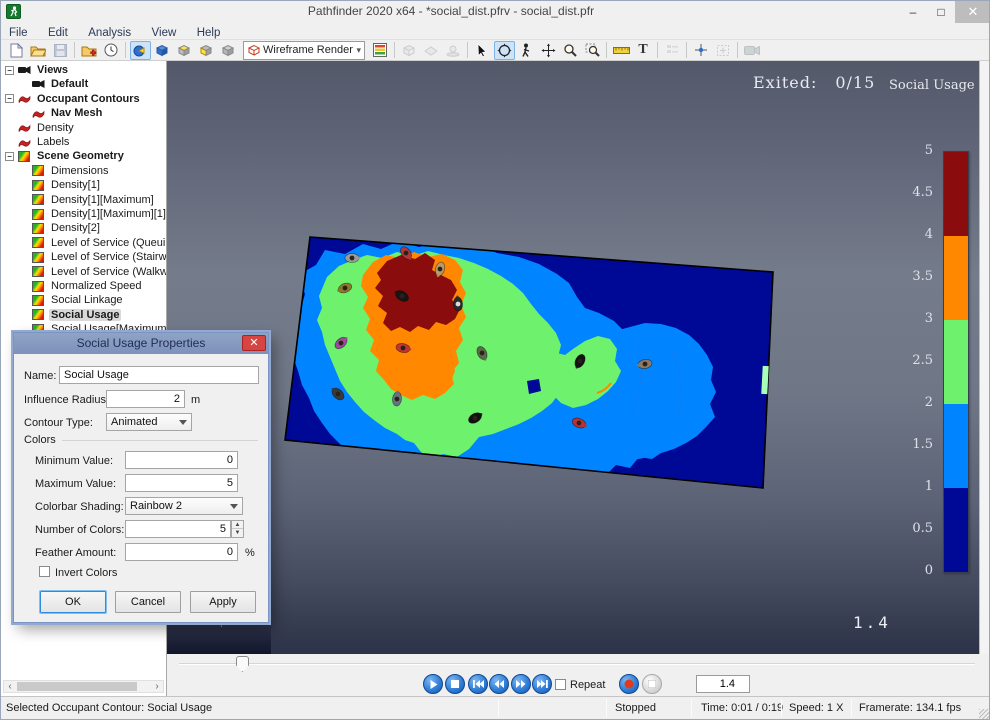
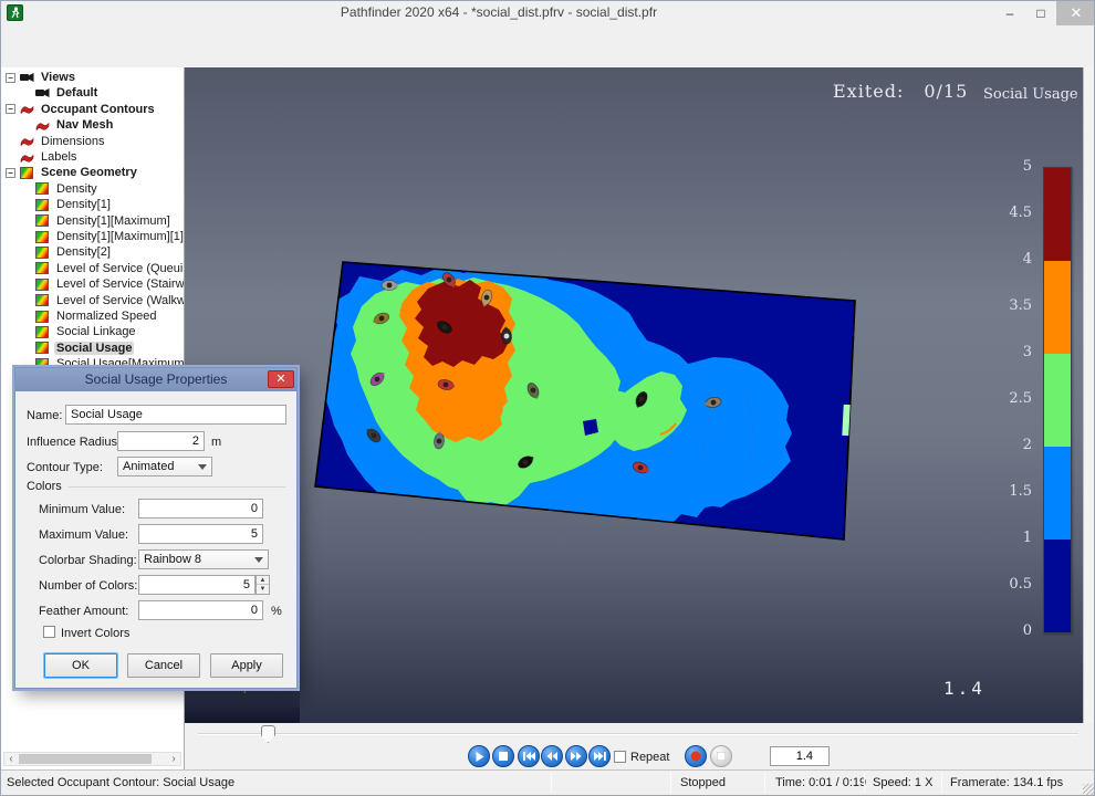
  Pathfinder 2020 x64 - *social_dist.pfrv - social_dist.pfr
  –
  □
  ✕
- File Edit Analysis View Help
- Wireframe Render
- ▾
- T
  −
  Views
  Default
  −
  Occupant Contours
  Nav Mesh
- Density
+ Dimensions
  Labels
  −
  Scene Geometry
- Dimensions
+ Density
  Density[1]
  Density[1][Maximum]
  Density[1][Maximum][1]
  Density[2]
  Level of Service (Queui
  Level of Service (Stairw
  Level of Service (Walkw
  Normalized Speed
  Social Linkage
  Social Usage
  Social Usage[Maximum
  ‹
  ›
  ⤒
  Exited: 0/15
  Social Usage
  1.4
  5
  4.5
  4
  3.5
  3
  2.5
  2
  1.5
  1
  0.5
  0
  Repeat
  1.4
  Selected Occupant Contour: Social Usage
  Stopped
  Time: 0:01 / 0:1
  Speed: 1 X
  Framerate: 134.1 fps
  Social Usage Properties
  ✕
  Name:
  Social Usage
  Influence Radius
  2
  m
  Contour Type:
  Animated
  Colors
  Minimum Value:
  0
  Maximum Value:
  5
  Colorbar Shading:
- Rainbow 2
+ Rainbow 8
  Number of Colors:
  5
  Feather Amount:
  0
  %
  Invert Colors
  OK
  Cancel
  Apply
